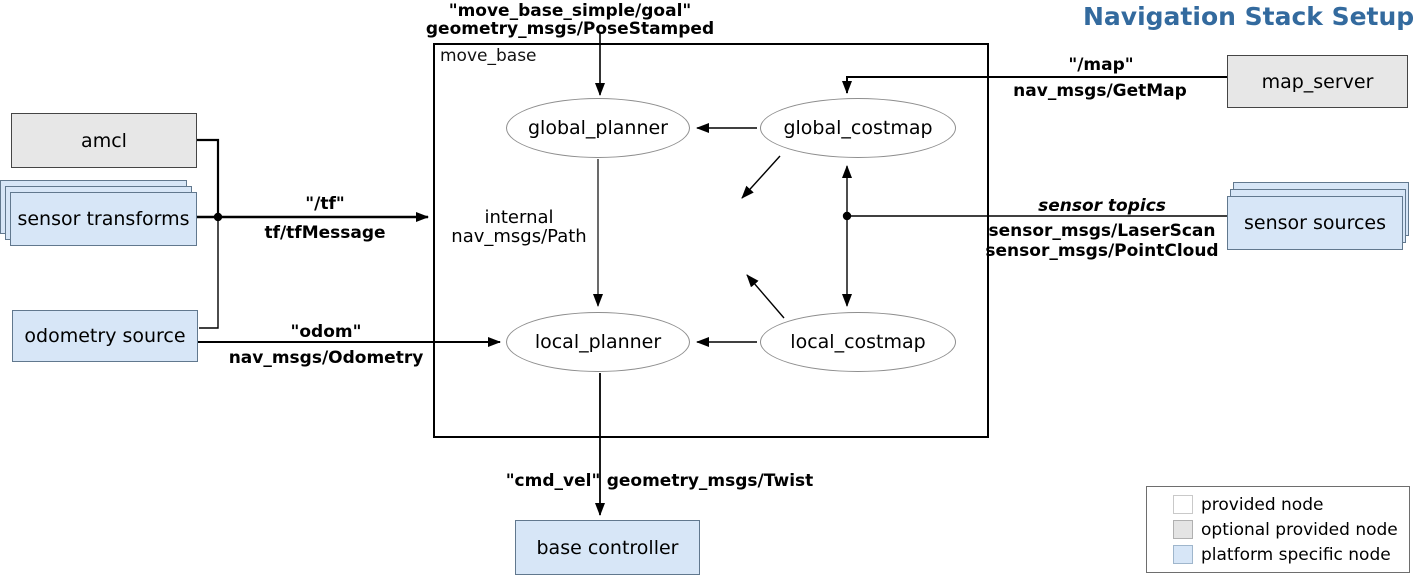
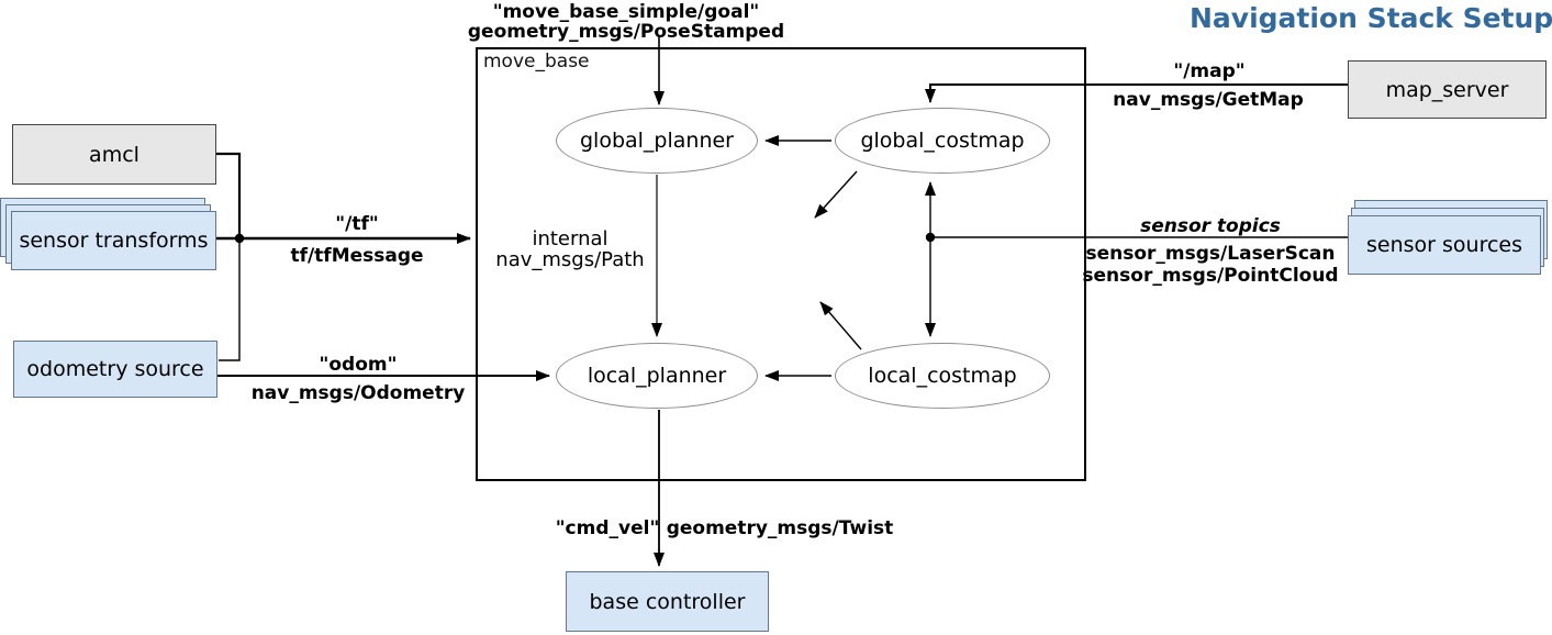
  Navigation Stack Setup
  move_base
  global_planner
  global_costmap
  local_planner
  local_costmap
  amcl
  sensor transforms
  odometry source
  map_server
  sensor sources
  base controller
  "move_base_simple/goal"
  geometry_msgs/PoseStamped
  "/tf"
  tf/tfMessage
  "odom"
  nav_msgs/Odometry
  "/map"
  nav_msgs/GetMap
  sensor topics
  sensor_msgs/LaserScan
  sensor_msgs/PointCloud
  "cmd_vel"
  geometry_msgs/Twist
  internal
  nav_msgs/Path
- provided node
- optional provided node
- platform specific node
